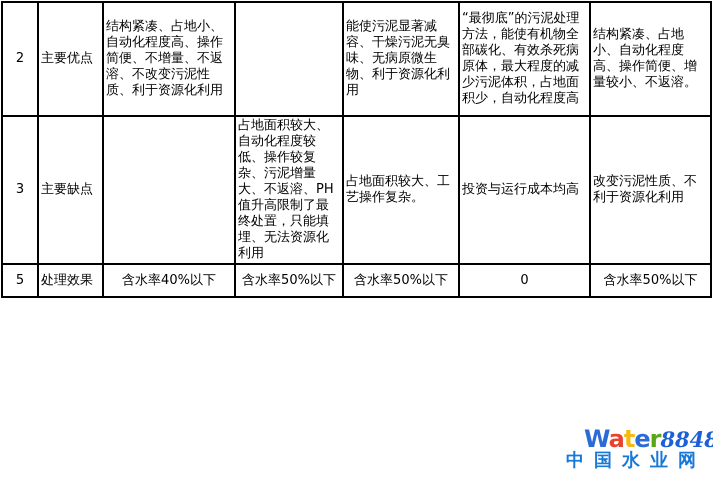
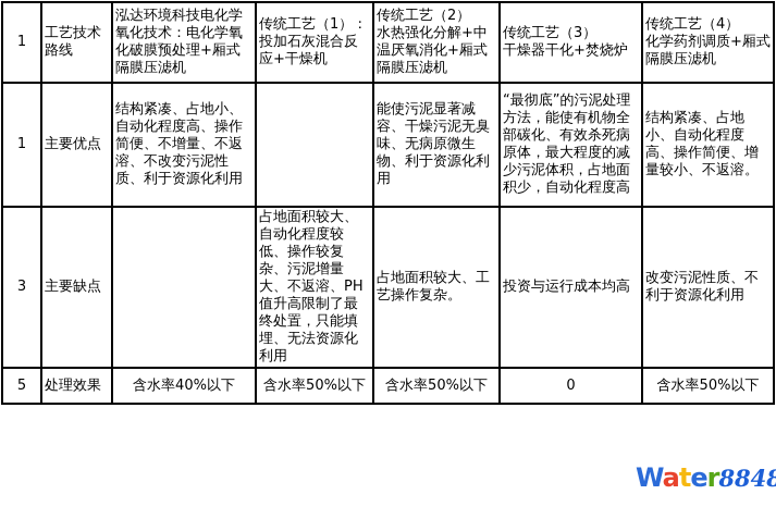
+ 1	工艺技术路线	泓达环境科技电化学氧化技术：电化学氧化破膜预处理+厢式隔膜压滤机	传统工艺（1）：投加石灰混合反应+干燥机	传统工艺（2） 水热强化分解+中温厌氧消化+厢式隔膜压滤机	传统工艺（3） 干燥器干化+焚烧炉	传统工艺（4） 化学药剂调质+厢式隔膜压滤机
- 2	主要优点	结构紧凑、占地小、自动化程度高、操作简便、不增量、不返溶、不改变污泥性质、利于资源化利用		能使污泥显著减容、干燥污泥无臭味、无病原微生物、利于资源化利用	“最彻底”的污泥处理方法，能使有机物全部碳化、有效杀死病原体，最大程度的减少污泥体积，占地面积少，自动化程度高	结构紧凑、占地小、自动化程度高、操作简便、增量较小、不返溶。
+ 1	主要优点	结构紧凑、占地小、自动化程度高、操作简便、不增量、不返溶、不改变污泥性质、利于资源化利用		能使污泥显著减容、干燥污泥无臭味、无病原微生物、利于资源化利用	“最彻底”的污泥处理方法，能使有机物全部碳化、有效杀死病原体，最大程度的减少污泥体积，占地面积少，自动化程度高	结构紧凑、占地小、自动化程度高、操作简便、增量较小、不返溶。
  3	主要缺点		占地面积较大、自动化程度较低、操作较复杂、污泥增量大、不返溶、PH值升高限制了最终处置，只能填埋、无法资源化利用	占地面积较大、工艺操作复杂。	投资与运行成本均高	改变污泥性质、不利于资源化利用
  5	处理效果	含水率40%以下	含水率50%以下	含水率50%以下	0	含水率50%以下
  Water8848
- 中国水业网
